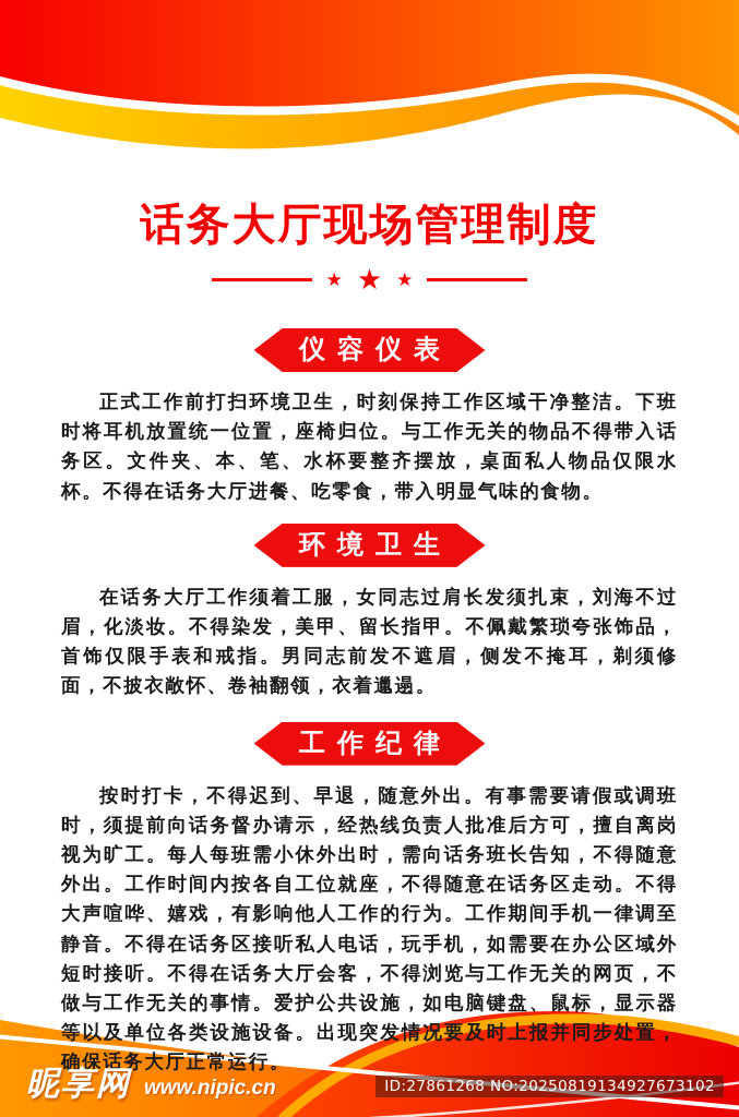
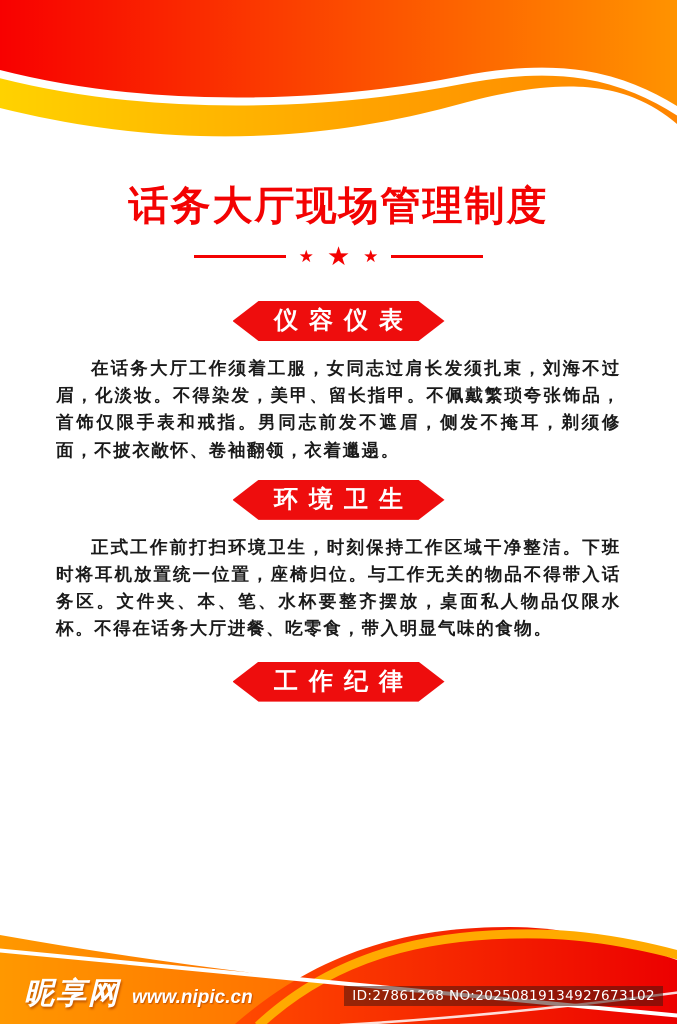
  话务大厅现场管理制度
  ★
  ★
  ★
  仪容仪表
- 正式工作前打扫环境卫生，时刻保持工作区域干净整洁。下班时将耳机放置统一位置，座椅归位。与工作无关的物品不得带入话务区。文件夹、本、笔、水杯要整齐摆放，桌面私人物品仅限水杯。不得在话务大厅进餐、吃零食，带入明显气味的食物。
+ 在话务大厅工作须着工服，女同志过肩长发须扎束，刘海不过眉，化淡妆。不得染发，美甲、留长指甲。不佩戴繁琐夸张饰品，首饰仅限手表和戒指。男同志前发不遮眉，侧发不掩耳，剃须修面，不披衣敞怀、卷袖翻领，衣着邋遢。
  环境卫生
- 在话务大厅工作须着工服，女同志过肩长发须扎束，刘海不过眉，化淡妆。不得染发，美甲、留长指甲。不佩戴繁琐夸张饰品，首饰仅限手表和戒指。男同志前发不遮眉，侧发不掩耳，剃须修面，不披衣敞怀、卷袖翻领，衣着邋遢。
+ 正式工作前打扫环境卫生，时刻保持工作区域干净整洁。下班时将耳机放置统一位置，座椅归位。与工作无关的物品不得带入话务区。文件夹、本、笔、水杯要整齐摆放，桌面私人物品仅限水杯。不得在话务大厅进餐、吃零食，带入明显气味的食物。
  工作纪律
- 按时打卡，不得迟到、早退，随意外出。有事需要请假或调班时，须提前向话务督办请示，经热线负责人批准后方可，擅自离岗视为旷工。每人每班需小休外出时，需向话务班长告知，不得随意外出。工作时间内按各自工位就座，不得随意在话务区走动。不得大声喧哗、嬉戏，有影响他人工作的行为。工作期间手机一律调至静音。不得在话务区接听私人电话，玩手机，如需要在办公区域外短时接听。不得在话务大厅会客，不得浏览与工作无关的网页，不做与工作无关的事情。爱护公共设施，如电脑键盘、鼠标，显示器等以及单位各类设施设备。出现突发情况要及时上报并同步处置，确保话务大厅正常运行。
  昵享网
  www.nipic.cn
  ID:27861268 NO:20250819134927673102
